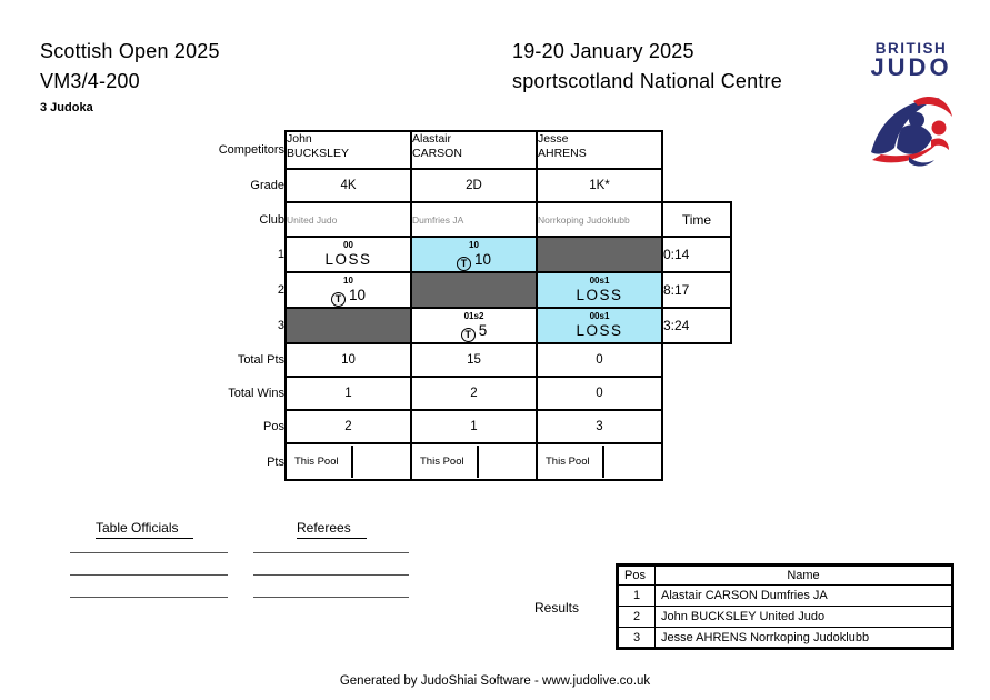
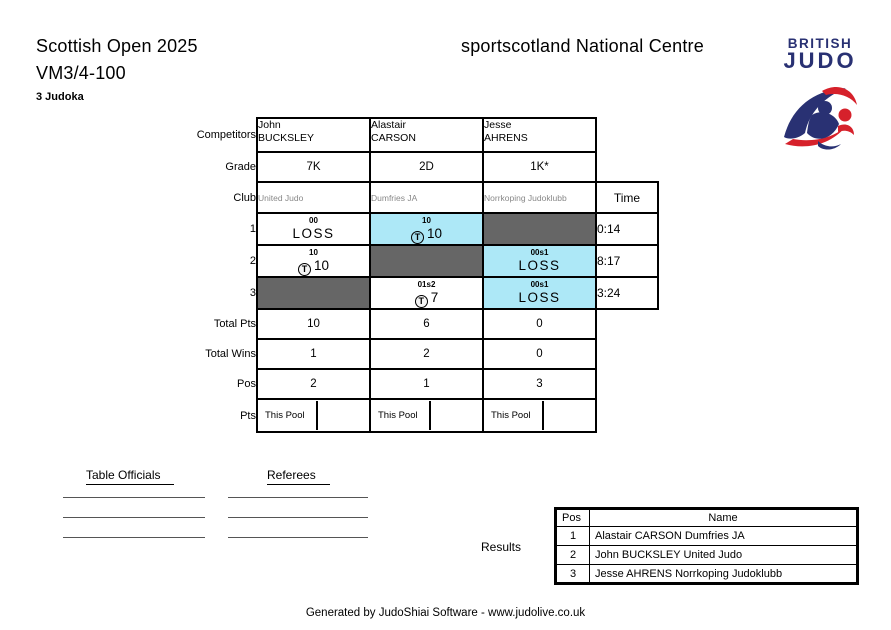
  Scottish Open 2025
- VM3/4-200
+ VM3/4-100
  3 Judoka
- 19-20 January 2025
  sportscotland National Centre
  BRITISH
  JUDO
  Competitors	John BUCKSLEY	Alastair CARSON	Jesse AHRENS
- Grade	4K	2D	1K*
+ Grade	7K	2D	1K*
  Club	United Judo	Dumfries JA	Norrkoping Judoklubb	Time
  1	00 LOSS	10 T 10		0:14
  2	10 T 10		00s1 LOSS	8:17
- 3		01s2 T 5	00s1 LOSS	3:24
+ 3		01s2 T 7	00s1 LOSS	3:24
- Total Pts	10	15	0
+ Total Pts	10	6	0
  Total Wins	1	2	0
  Pos	2	1	3
  Pts	This Pool	This Pool	This Pool
  Table Officials
  Referees
  Results
  Pos	Name
  1	Alastair CARSON Dumfries JA
  2	John BUCKSLEY United Judo
  3	Jesse AHRENS Norrkoping Judoklubb
  Generated by JudoShiai Software - www.judolive.co.uk
